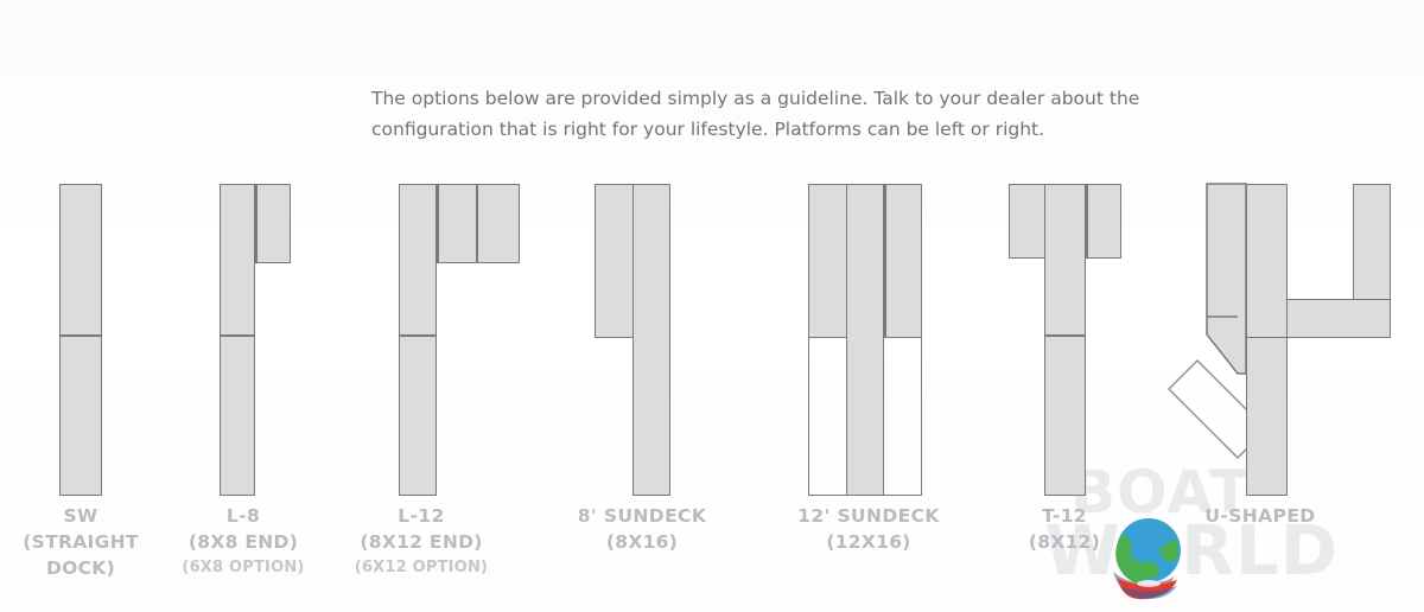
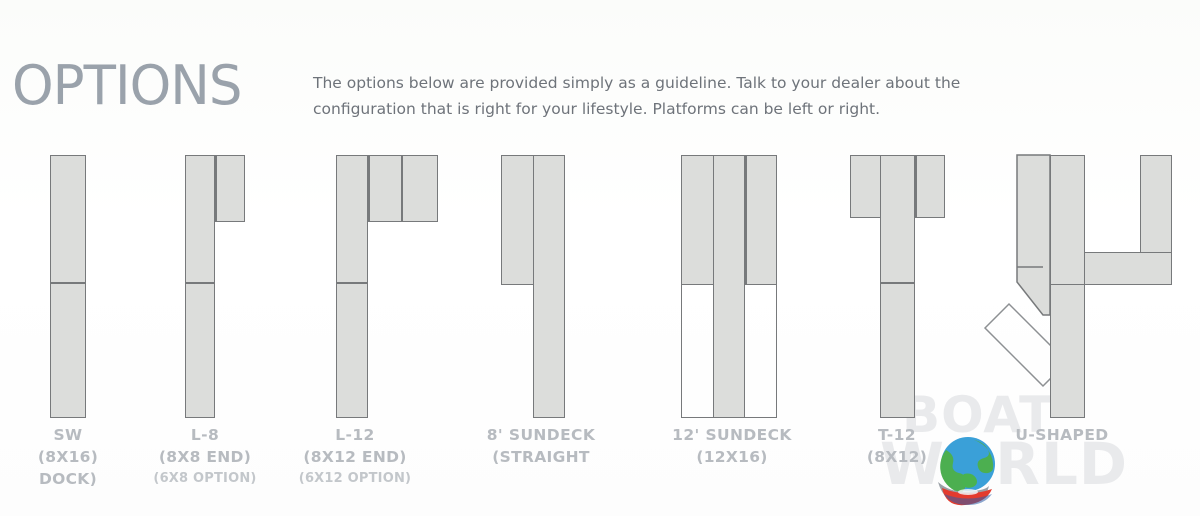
  BOAT
  WRLD
+ OPTIONS
  The options below are provided simply as a guideline. Talk to your dealer about the
  configuration that is right for your lifestyle. Platforms can be left or right.
  SW
- (STRAIGHT
+ (8X16)
  DOCK)
  L-8
  (8X8 END)
  (6X8 OPTION)
  L-12
  (8X12 END)
  (6X12 OPTION)
  8' SUNDECK
- (8X16)
+ (STRAIGHT
  12' SUNDECK
  (12X16)
  T-12
  (8X12)
  U-SHAPED
